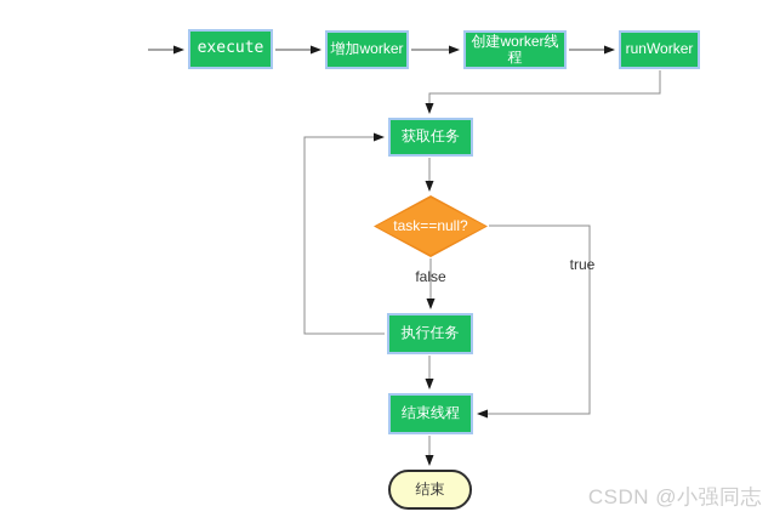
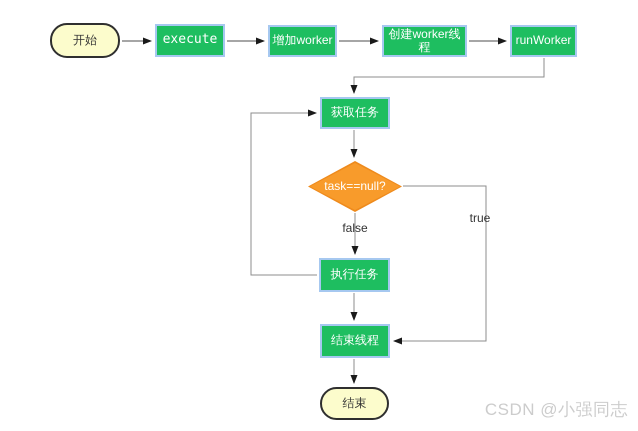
+ 开始
  execute
  增加worker
  创建worker线程
  runWorker
  获取任务
  task==null?
  执行任务
  结束线程
  结束
  false
  true
  CSDN @小强同志
